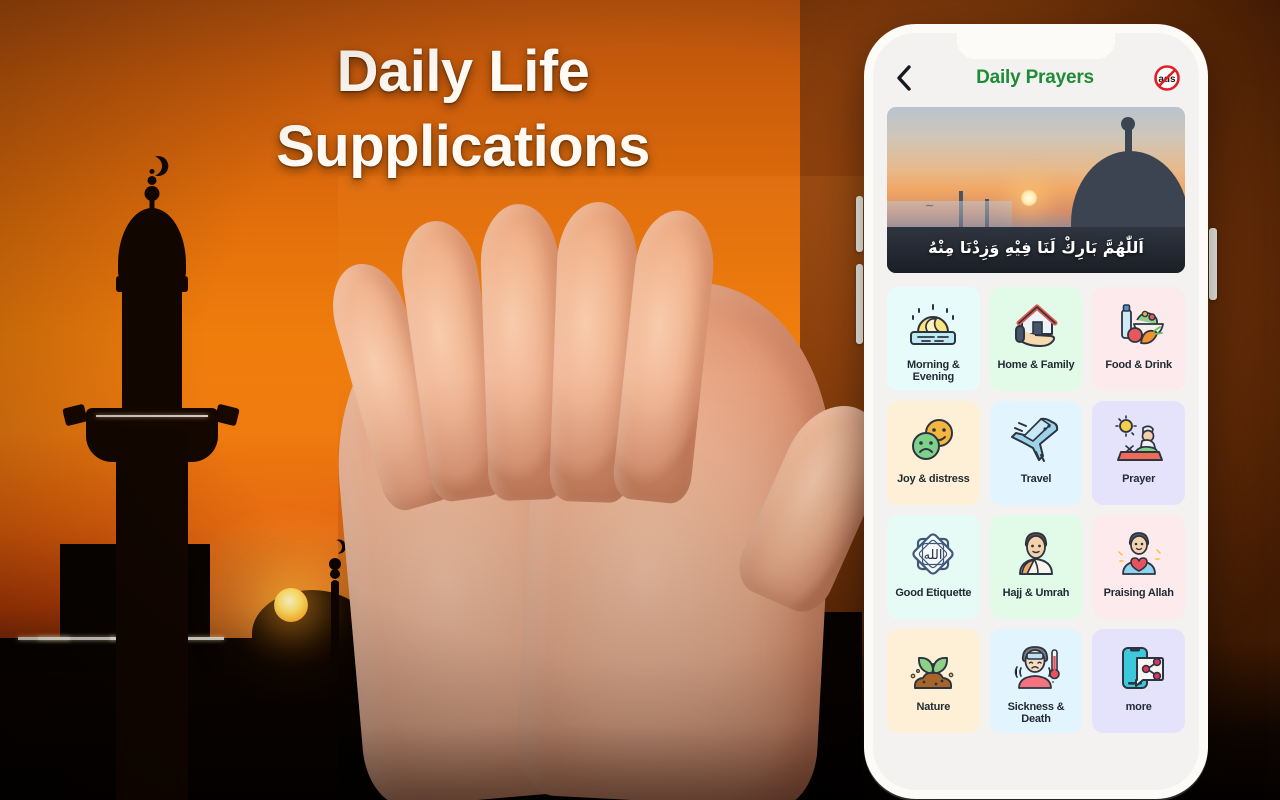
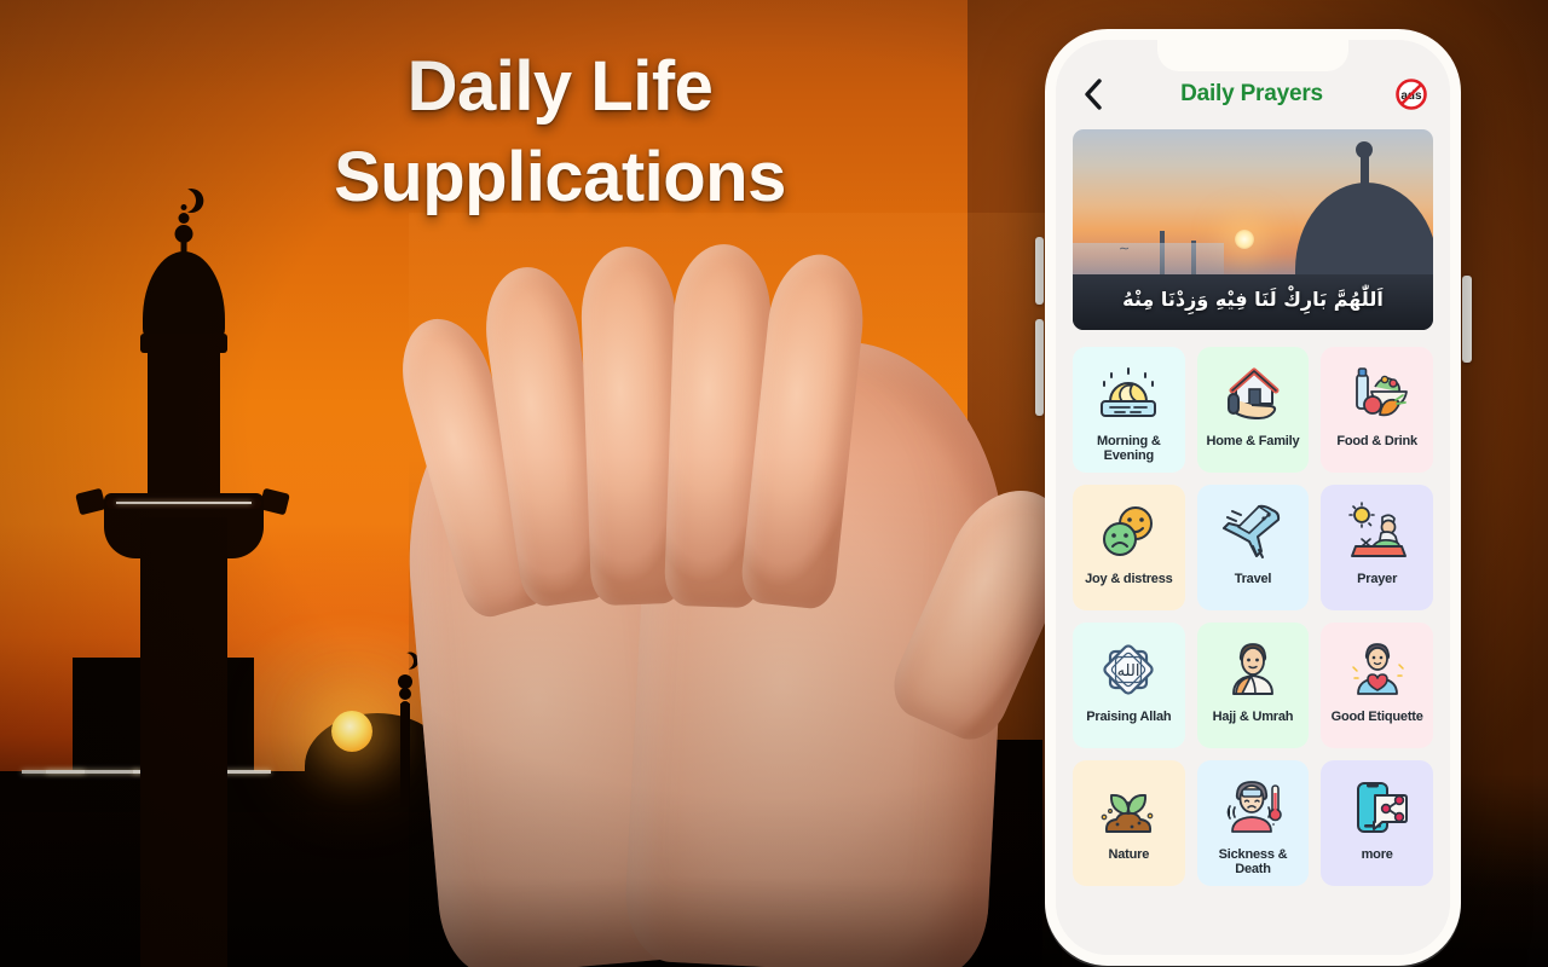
  Daily Prayers
  ∼
  اَللّٰهُمَّ بَارِكْ لَنَا فِيْهِ وَزِدْنَا مِنْهُ
  Morning & Evening
  Home & Family
  Food & Drink
  Joy & distress
  Travel
  Prayer
  الله
- Good Etiquette
+ Praising Allah
  Hajj & Umrah
- Praising Allah
+ Good Etiquette
  Nature
  Sickness & Death
  more
